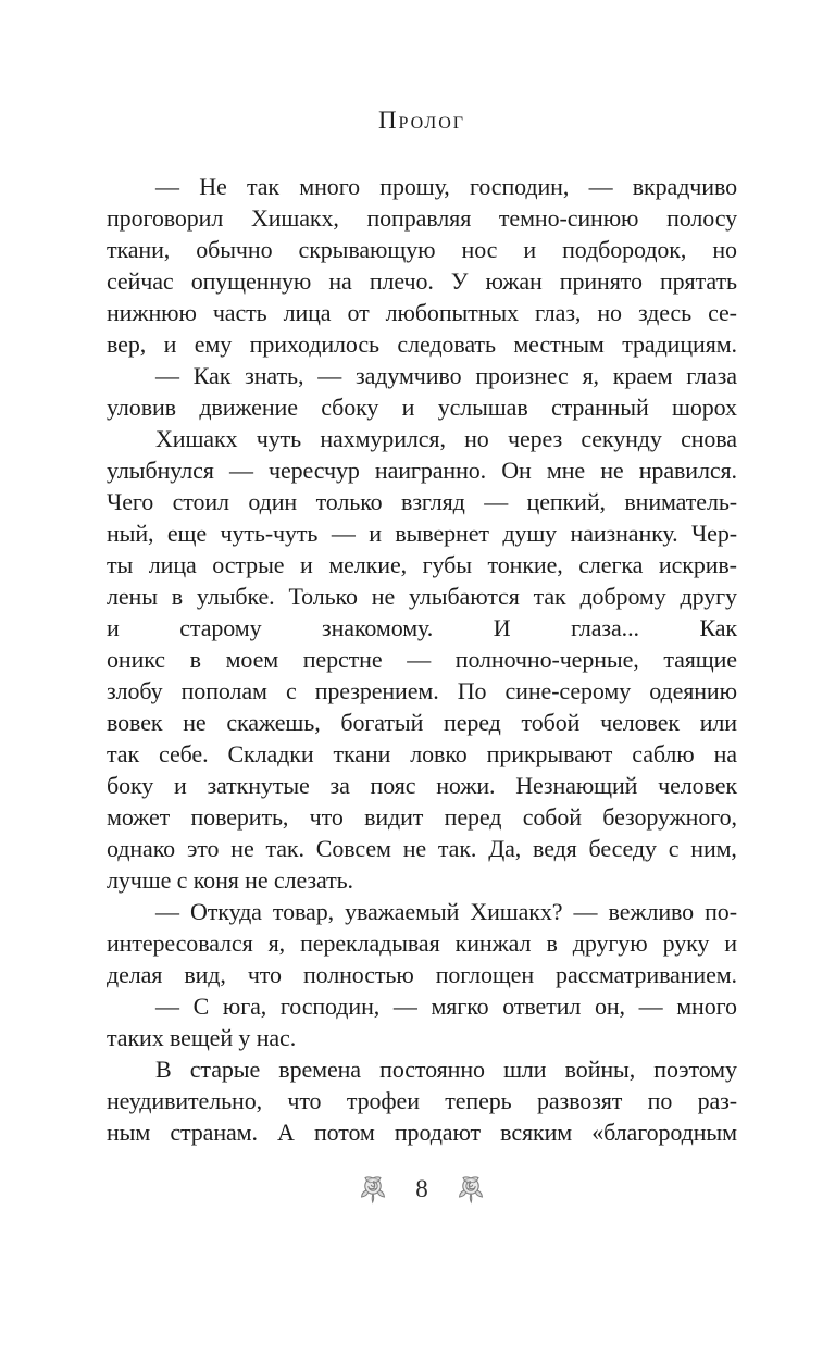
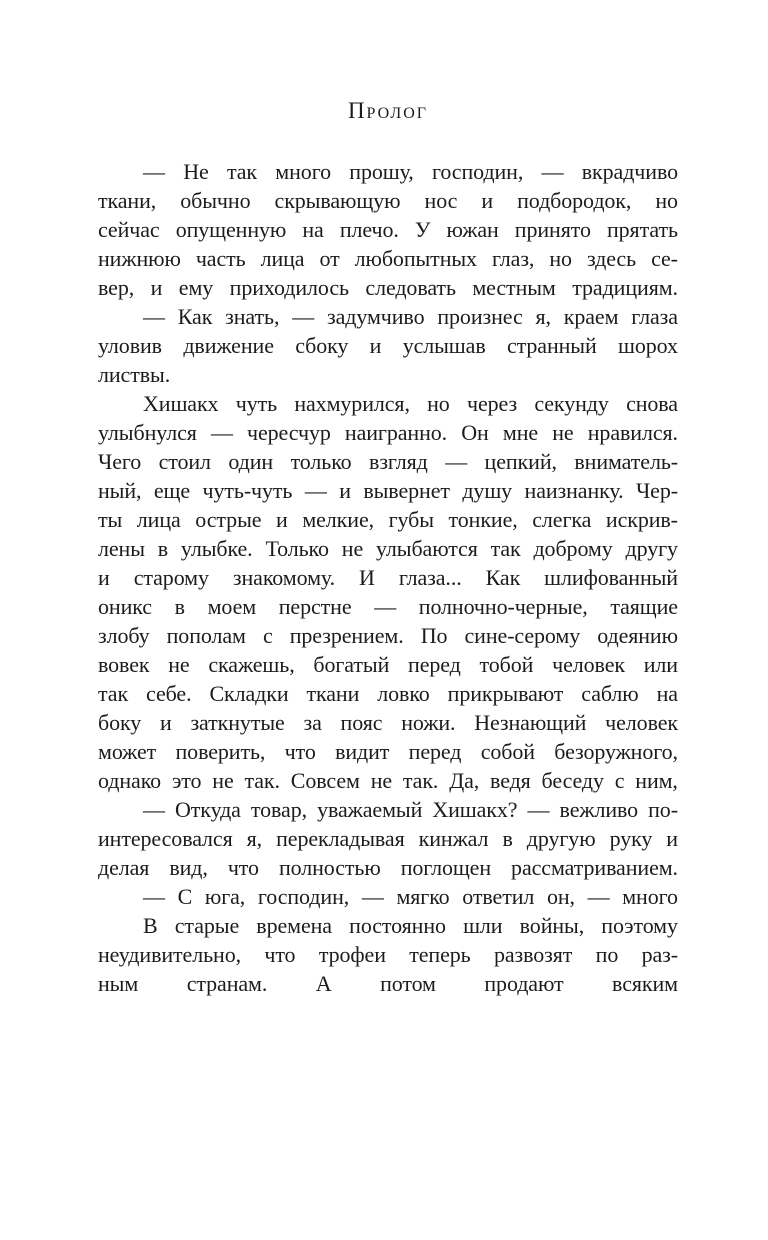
  Пролог
  —
  Не
  так
  много
  прошу,
  господин,
  —
  вкрадчиво
- проговорил
- Хишакх,
- поправляя
- темно-синюю
- полосу
  ткани,
  обычно
  скрывающую
  нос
  и
  подбородок,
  но
  сейчас
  опущенную
  на
  плечо.
  У
  южан
  принято
  прятать
  нижнюю
  часть
  лица
  от
  любопытных
  глаз,
  но
  здесь
  се-
  вер,
  и
  ему
  приходилось
  следовать
  местным
  традициям.
  —
  Как
  знать,
  —
  задумчиво
  произнес
  я,
  краем
  глаза
  уловив
  движение
  сбоку
  и
  услышав
  странный
  шорох
+ листвы.
  Хишакх
  чуть
  нахмурился,
  но
  через
  секунду
  снова
  улыбнулся
  —
  чересчур
  наигранно.
  Он
  мне
  не
  нравился.
  Чего
  стоил
  один
  только
  взгляд
  —
  цепкий,
  вниматель-
  ный,
  еще
  чуть-чуть
  —
  и
  вывернет
  душу
  наизнанку.
  Чер-
  ты
  лица
  острые
  и
  мелкие,
  губы
  тонкие,
  слегка
  искрив-
  лены
  в
  улыбке.
  Только
  не
  улыбаются
  так
  доброму
  другу
  и
  старому
  знакомому.
  И
  глаза...
  Как
+ шлифованный
  оникс
  в
  моем
  перстне
  —
  полночно-черные,
  таящие
  злобу
  пополам
  с
  презрением.
  По
  сине-серому
  одеянию
  вовек
  не
  скажешь,
  богатый
  перед
  тобой
  человек
  или
  так
  себе.
  Складки
  ткани
  ловко
  прикрывают
  саблю
  на
  боку
  и
  заткнутые
  за
  пояс
  ножи.
  Незнающий
  человек
  может
  поверить,
  что
  видит
  перед
  собой
  безоружного,
  однако
  это
  не
  так.
  Совсем
  не
  так.
  Да,
  ведя
  беседу
  с
  ним,
- лучше с коня не слезать.
  —
  Откуда
  товар,
  уважаемый
  Хишакх?
  —
  вежливо
  по-
  интересовался
  я,
  перекладывая
  кинжал
  в
  другую
  руку
  и
  делая
  вид,
  что
  полностью
  поглощен
  рассматриванием.
  —
  С
  юга,
  господин,
  —
  мягко
  ответил
  он,
  —
  много
- таких вещей у нас.
  В
  старые
  времена
  постоянно
  шли
  войны,
  поэтому
  неудивительно,
  что
  трофеи
  теперь
  развозят
  по
  раз-
  ным
  странам.
  А
  потом
  продают
  всяким
- «благородным
- 8
